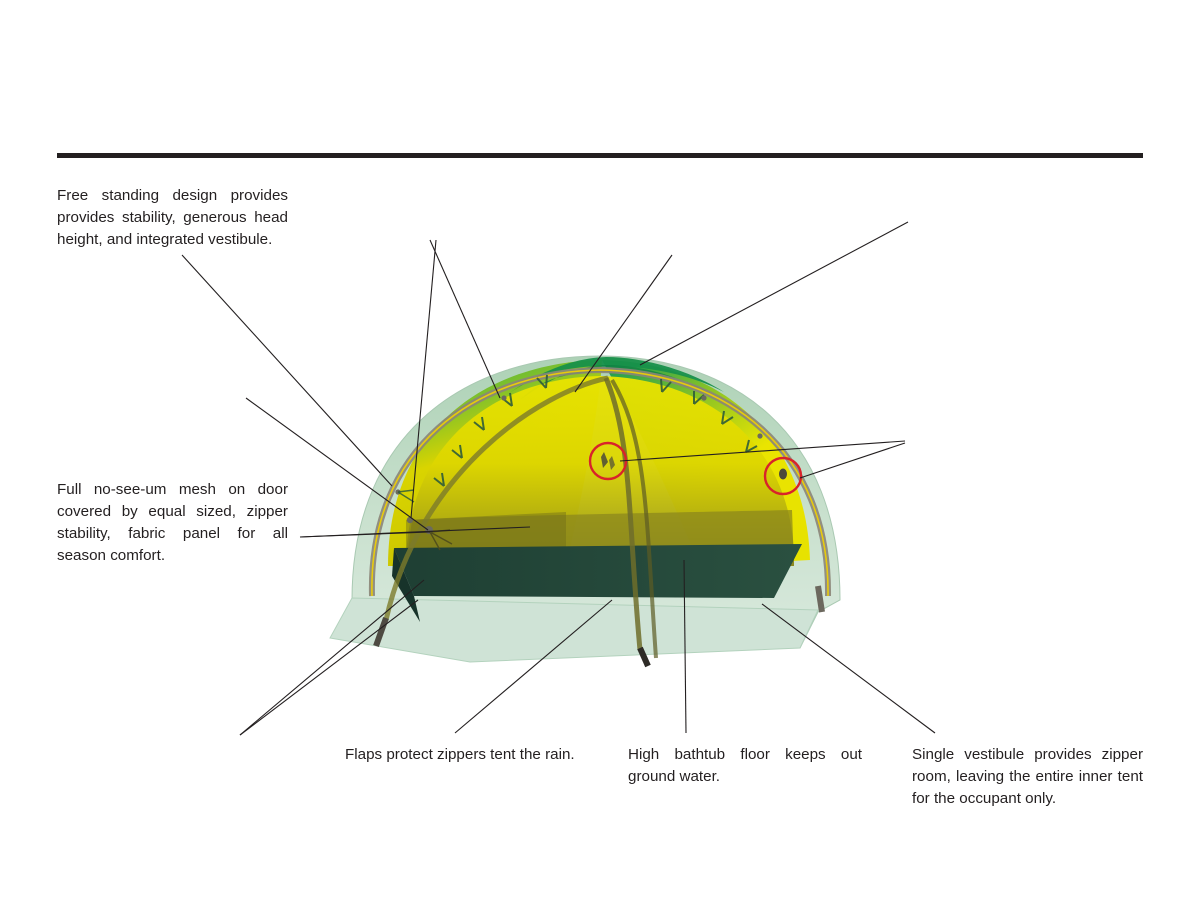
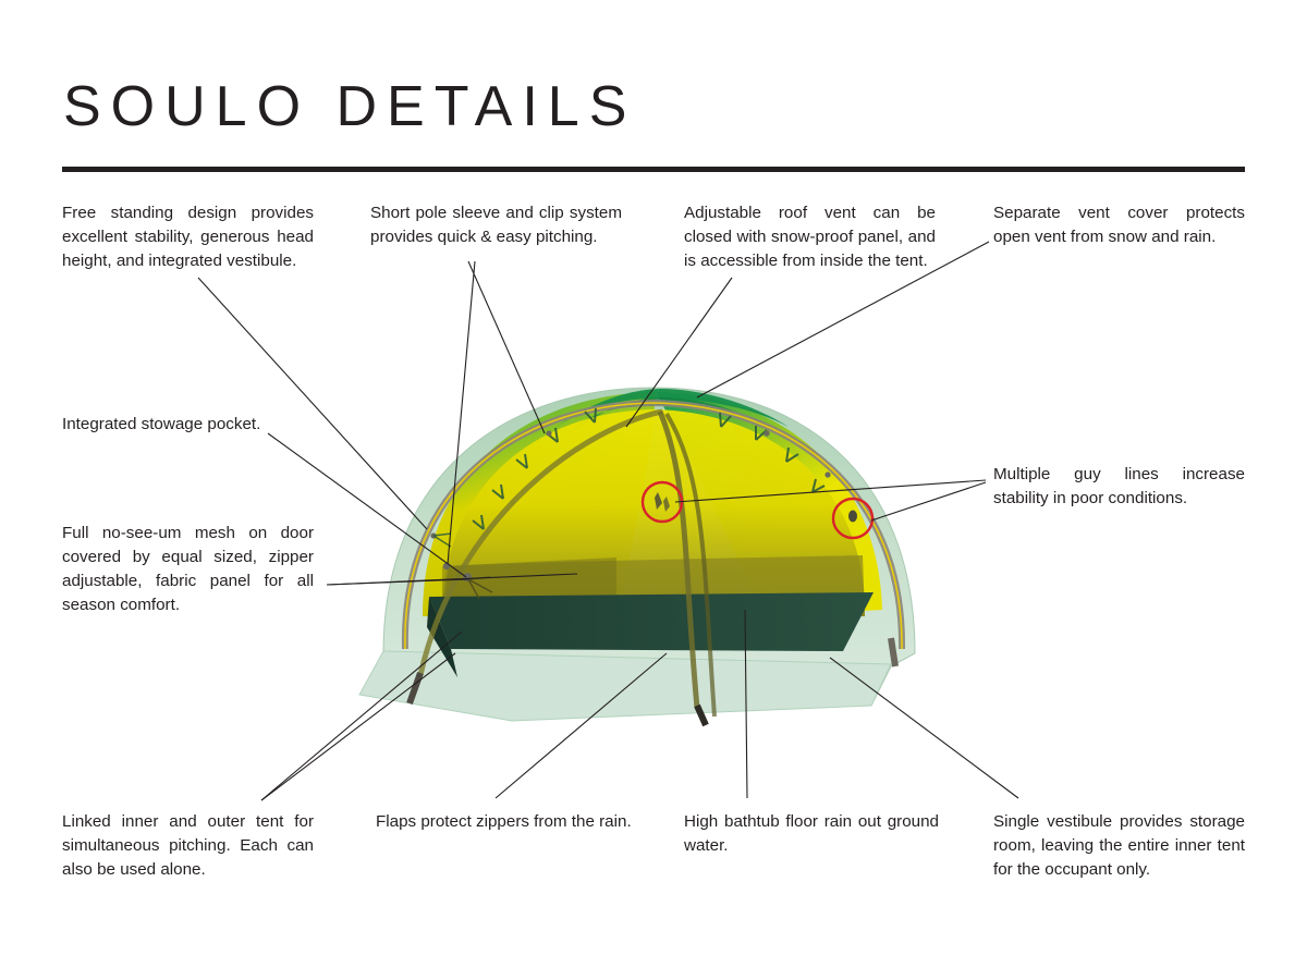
+ SOULO DETAILS
- Free standing design provides provides stability, generous head height, and integrated vestibule.
+ Free standing design provides excellent stability, generous head height, and integrated vestibule.
+ Short pole sleeve and clip system provides quick & easy pitching.
+ Adjustable roof vent can be closed with snow-proof panel, and is accessible from inside the tent.
+ Separate vent cover protects open vent from snow and rain.
+ Integrated stowage pocket.
- Full no-see-um mesh on door covered by equal sized, zipper stability, fabric panel for all season comfort.
+ Full no-see-um mesh on door covered by equal sized, zipper adjustable, fabric panel for all season comfort.
+ Multiple guy lines increase stability in poor conditions.
+ Linked inner and outer tent for simultaneous pitching. Each can also be used alone.
- Flaps protect zippers tent the rain.
+ Flaps protect zippers from the rain.
- High bathtub floor keeps out ground water.
+ High bathtub floor rain out ground water.
- Single vestibule provides zipper room, leaving the entire inner tent for the occupant only.
+ Single vestibule provides storage room, leaving the entire inner tent for the occupant only.
